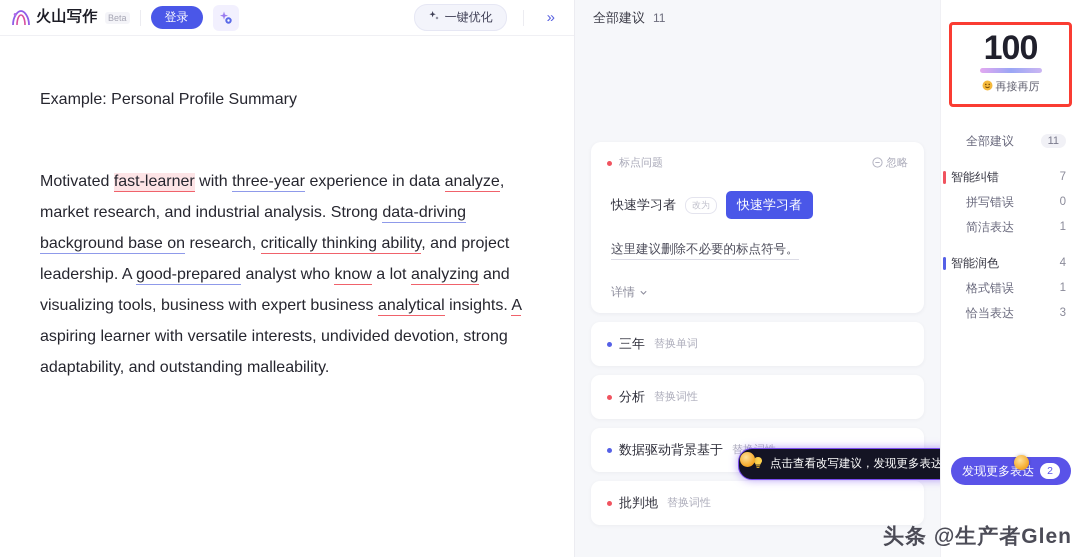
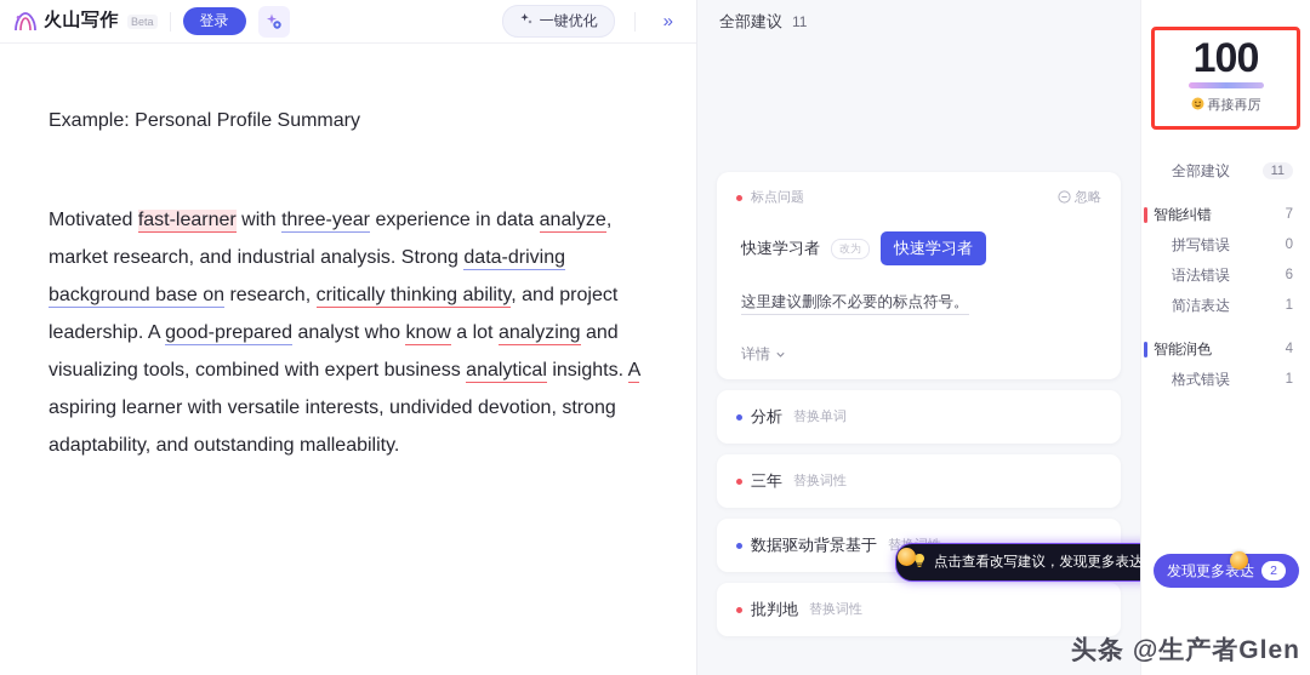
  火山写作
  Beta
  登录
  一键优化
  »
  Example: Personal Profile Summary
- Motivated fast-learner with three-year experience in data analyze, market research, and industrial analysis. Strong data-driving background base on research, critically thinking ability, and project leadership. A good-prepared analyst who know a lot analyzing and visualizing tools, business with expert business analytical insights. A aspiring learner with versatile interests, undivided devotion, strong adaptability, and outstanding malleability.
+ Motivated fast-learner with three-year experience in data analyze, market research, and industrial analysis. Strong data-driving background base on research, critically thinking ability, and project leadership. A good-prepared analyst who know a lot analyzing and visualizing tools, combined with expert business analytical insights. A aspiring learner with versatile interests, undivided devotion, strong adaptability, and outstanding malleability.
  全部建议
  11
  标点问题
  忽略
  快速学习者
  改为
  快速学习者
  这里建议删除不必要的标点符号。
  详情
- 三年
+ 分析
  替换单词
- 分析
+ 三年
  替换词性
  数据驱动背景基于
  批判地
  替换词性
  点击查看改写建议，发现更多表达
  100
  再接再厉
  全部建议
  11
  智能纠错
  7
  拼写错误
  0
+ 语法错误
+ 6
  简洁表达
  1
  智能润色
  4
  格式错误
  1
- 恰当表达
- 3
  发现更多表达
  2
  头条 @生产者Glen
